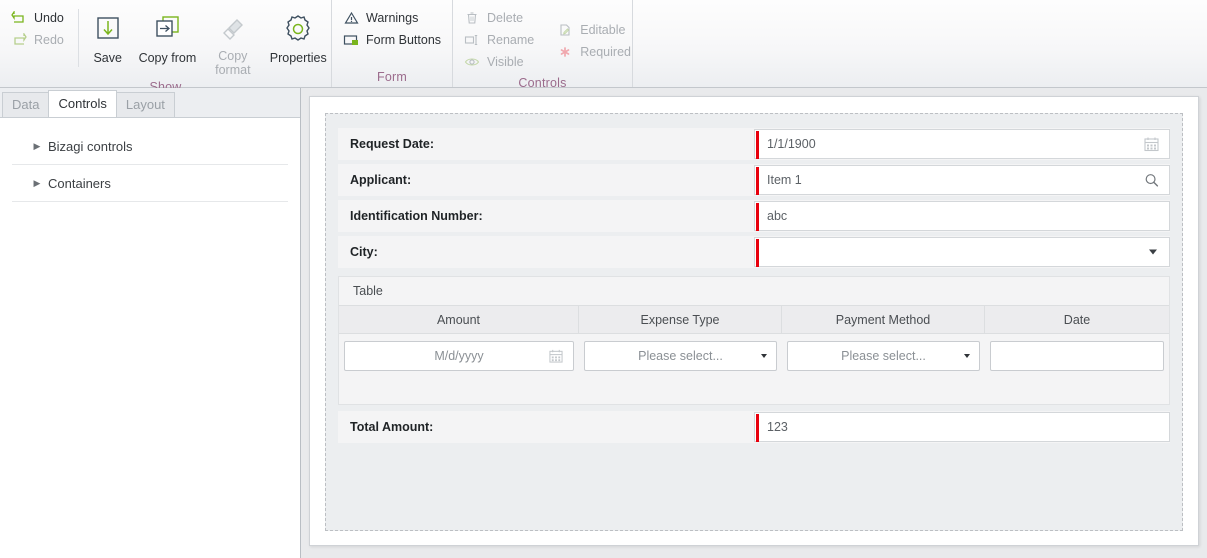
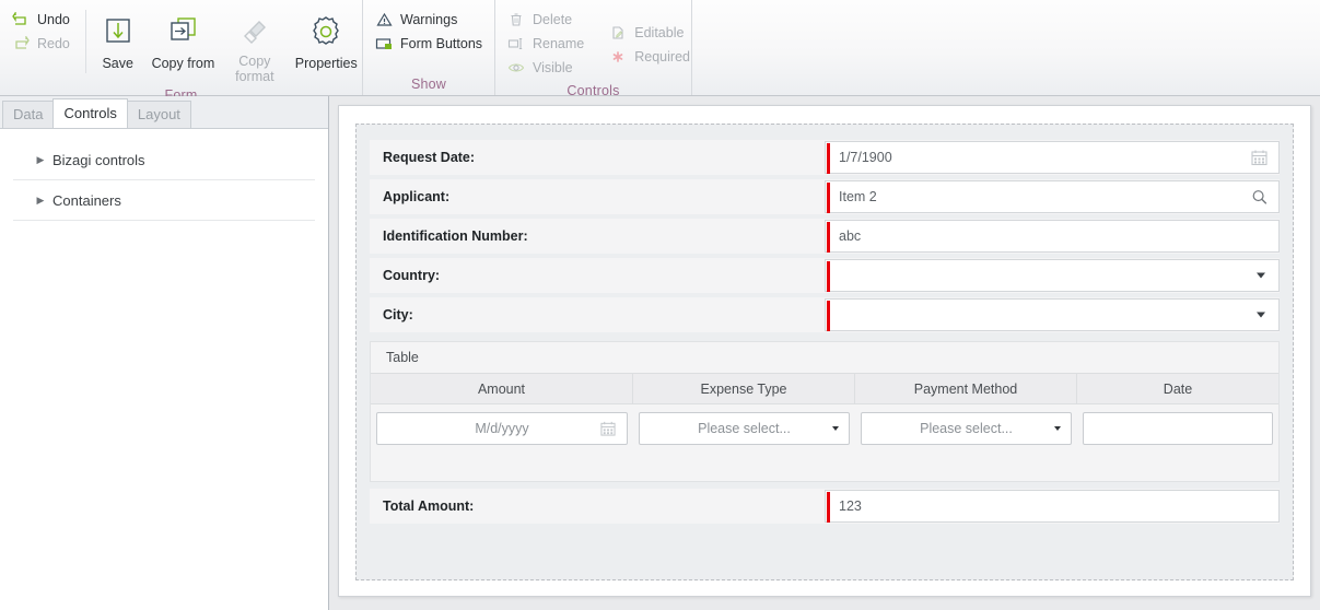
  Undo
  Redo
  Save
  Copy from
  Copy format
  Properties
- Show
+ Form
  Warnings
  Form Buttons
- Form
+ Show
  Delete
  Rename
  Visible
  Editable
  Required
  Controls
  Data
  Controls
  Layout
  ▶
  Bizagi controls
  ▶
  Containers
  Request Date:
- 1/1/1900
+ 1/7/1900
  Applicant:
- Item 1
+ Item 2
  Identification Number:
  abc
+ Country:
  City:
  Table
  Amount
  Expense Type
  Payment Method
  Date
  M/d/yyyy
  Please select...
  Please select...
  Total Amount:
  123
